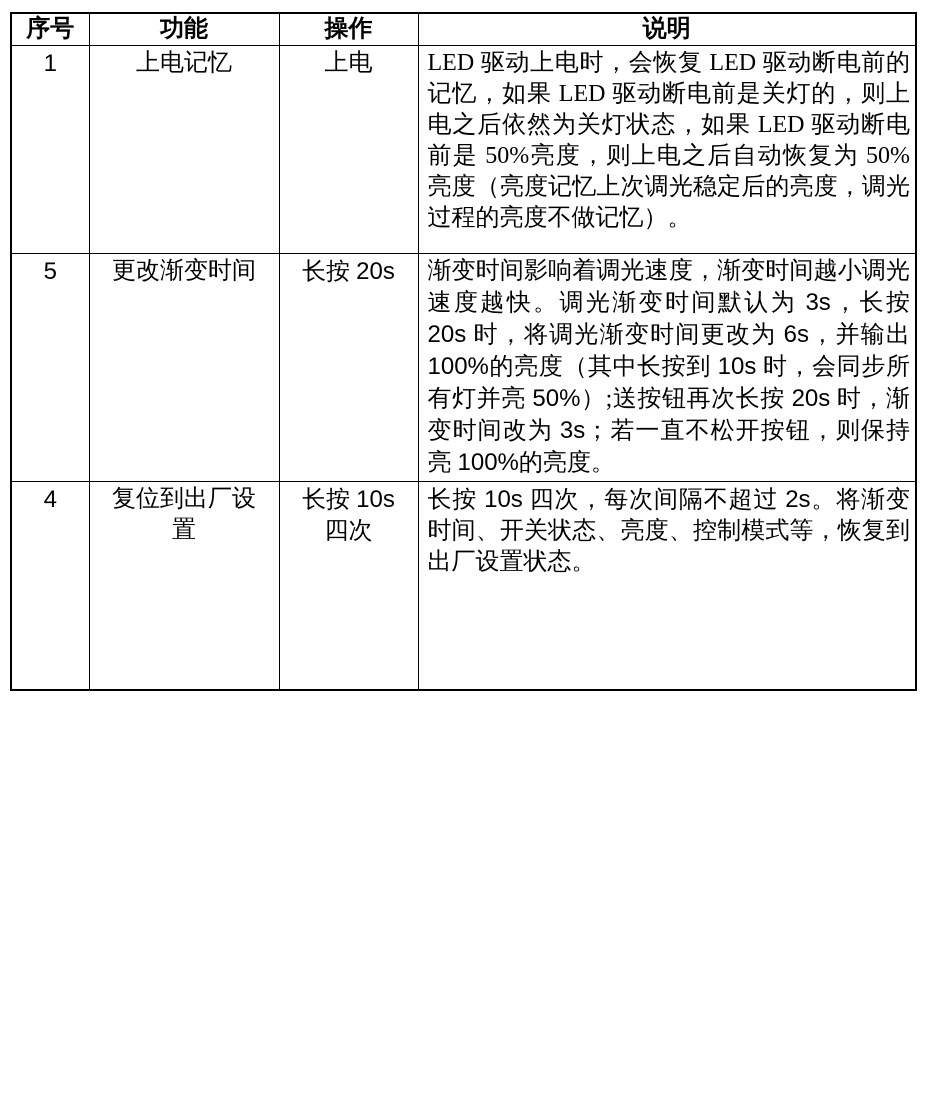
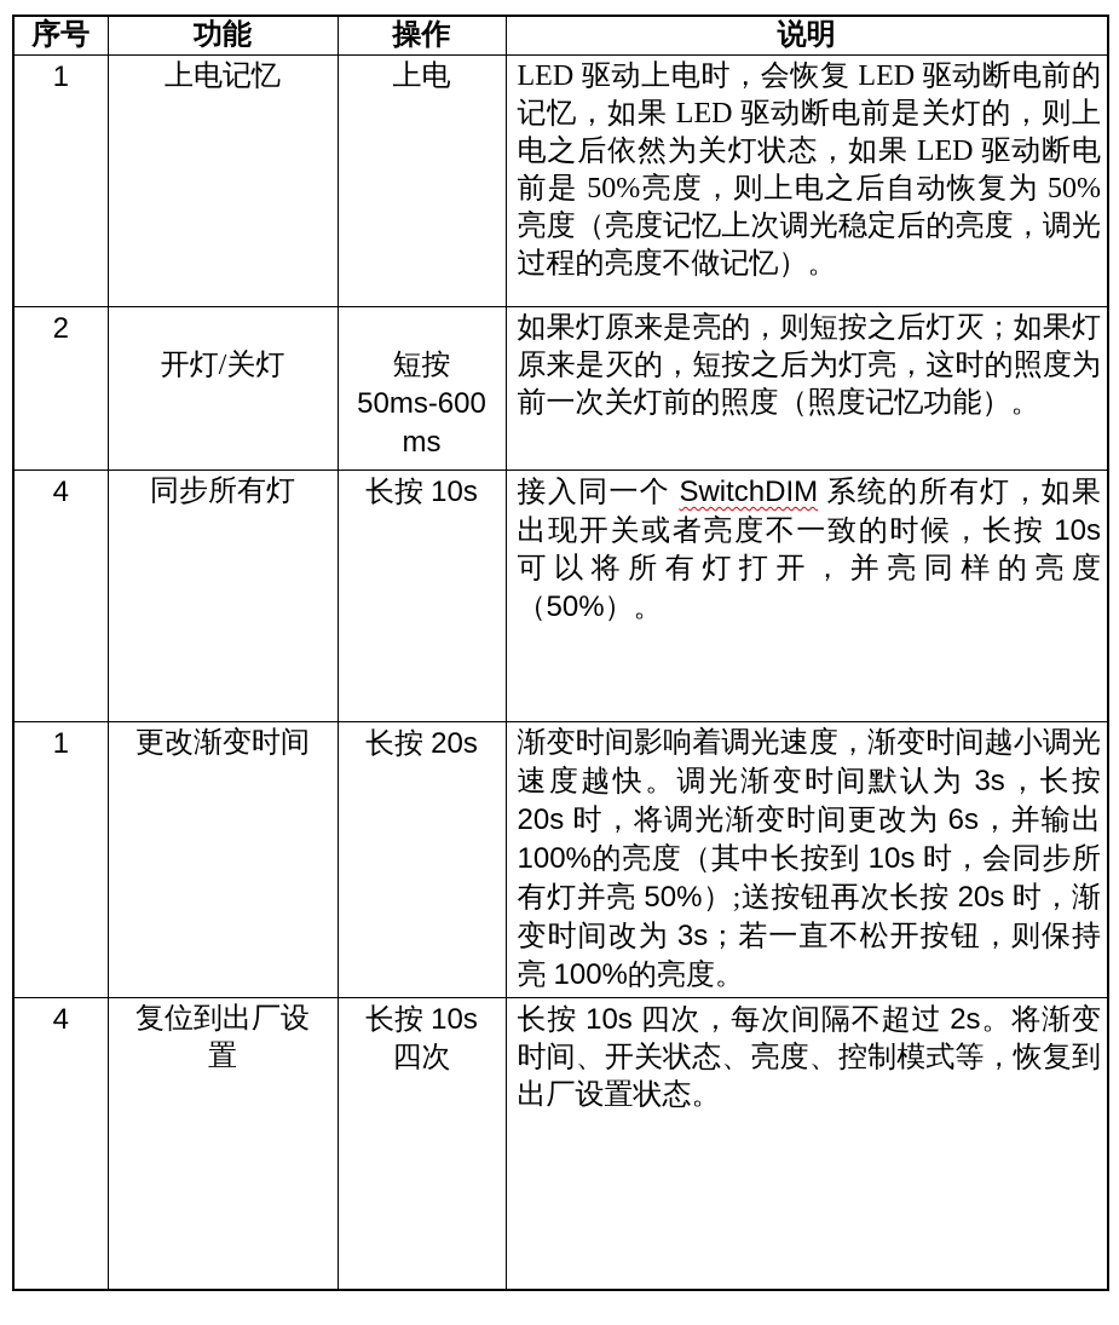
  序号	功能	操作	说明
  1	上电记忆	上电	LED 驱动上电时，会恢复 LED 驱动断电前的记忆，如果 LED 驱动断电前是关灯的，则上电之后依然为关灯状态，如果 LED 驱动断电前是 50%亮度，则上电之后自动恢复为 50% 亮度（亮度记忆上次调光稳定后的亮度，调光过程的亮度不做记忆）。
+ 2	开灯/关灯	短按50ms-600ms	如果灯原来是亮的，则短按之后灯灭；如果灯原来是灭的，短按之后为灯亮，这时的照度为前一次关灯前的照度（照度记忆功能）。
+ 4	同步所有灯	长按 10s	接入同一个 SwitchDIM 系统的所有灯，如果出现开关或者亮度不一致的时候，长按 10s 可以将所有灯打开，并亮同样的亮度（50%）。
- 5	更改渐变时间	长按 20s	渐变时间影响着调光速度，渐变时间越小调光速度越快。调光渐变时间默认为 3s，长按 20s 时，将调光渐变时间更改为 6s，并输出 100%的亮度（其中长按到 10s 时，会同步所有灯并亮 50%）;送按钮再次长按 20s 时，渐变时间改为 3s；若一直不松开按钮，则保持亮 100%的亮度。
+ 1	更改渐变时间	长按 20s	渐变时间影响着调光速度，渐变时间越小调光速度越快。调光渐变时间默认为 3s，长按 20s 时，将调光渐变时间更改为 6s，并输出 100%的亮度（其中长按到 10s 时，会同步所有灯并亮 50%）;送按钮再次长按 20s 时，渐变时间改为 3s；若一直不松开按钮，则保持亮 100%的亮度。
  4	复位到出厂设置	长按 10s四次	长按 10s 四次，每次间隔不超过 2s。将渐变时间、开关状态、亮度、控制模式等，恢复到出厂设置状态。
